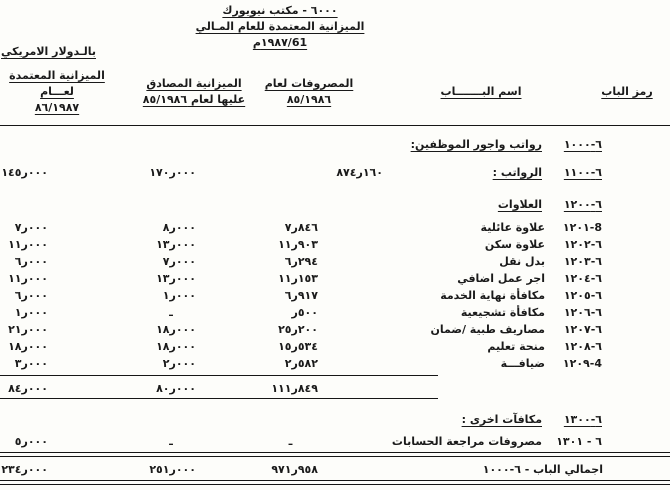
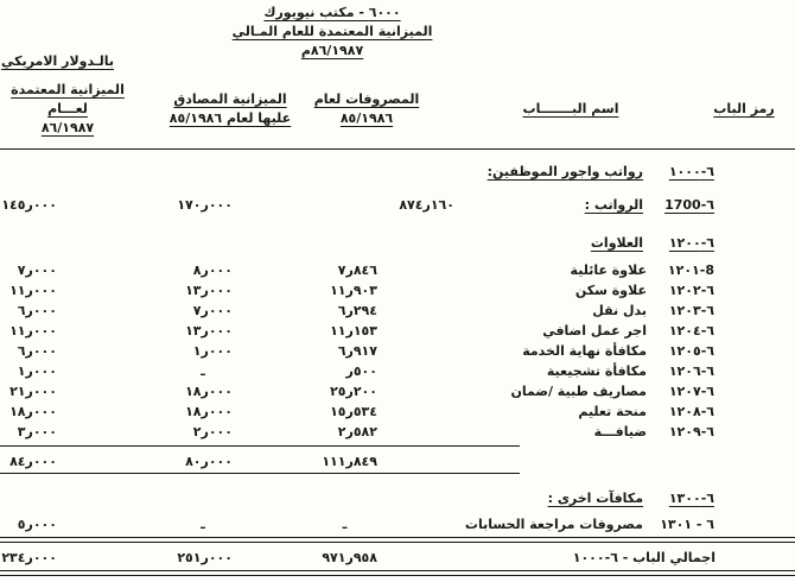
  ٦٠٠٠ - مكتب نيويورك
  الميزانية المعتمدة للعام المـالي
- 61/١٩٨٧م
+ ٨٦/١٩٨٧م
  بالـدولار الامريكي
  رمز الباب
  اسم البـــــــاب
  المصروفات لعام
  ٨٥/١٩٨٦
  الميزانية المصادق
  عليها لعام ٨٥/١٩٨٦
  الميزانية المعتمدة
  لعـــام
  ٨٦/١٩٨٧
  ٦-١٠٠٠
  رواتب واجور الموظفين:
- ٦-١١٠٠
+ ٦-1700
  الرواتب :
  ١٦٠ر٨٧٤
  ٠٠٠ر١٧٠
  ٠٠٠ر١٤٥
  ٦-١٢٠٠
  العلاوات
  8-١٢٠١
  علاوة عائلية
  ٨٤٦ر٧
  ٠٠٠ر٨
  ٠٠٠ر٧
  ٦-١٢٠٢
  علاوة سكن
  ٩٠٣ر١١
  ٠٠٠ر١٣
  ٠٠٠ر١١
  ٦-١٢٠٣
  بدل نقل
  ٢٩٤ر٦
  ٠٠٠ر٧
  ٠٠٠ر٦
  ٦-١٢٠٤
  اجر عمل اضافي
  ١٥٣ر١١
  ٠٠٠ر١٣
  ٠٠٠ر١١
  ٦-١٢٠٥
  مكافأة نهاية الخدمة
  ٩١٧ر٦
  ٠٠٠ر١
  ٠٠٠ر٦
  ٦-١٢٠٦
  مكافأة تشجيعية
  ٥٠٠ر
  ـ
  ٠٠٠ر١
  ٦-١٢٠٧
  مصاريف طبية /ضمان
  ٢٠٠ر٢٥
  ٠٠٠ر١٨
  ٠٠٠ر٢١
  ٦-١٢٠٨
  منحة تعليم
  ٥٣٤ر١٥
  ٠٠٠ر١٨
  ٠٠٠ر١٨
- 4-١٢٠٩
+ ٦-١٢٠٩
  ضيافـــة
  ٥٨٢ر٢
  ٠٠٠ر٢
  ٠٠٠ر٣
  ٨٤٩ر١١١
  ٠٠٠ر٨٠
  ٠٠٠ر٨٤
  ٦-١٣٠٠
  مكافآت اخرى :
  ٦ - ١٣٠١
  مصروفات مراجعة الحسابات
  ـ
  ـ
  ٠٠٠ر٥
  اجمالي الباب - ٦-١٠٠٠
  ٩٥٨ر٩٧١
  ٠٠٠ر٢٥١
  ٠٠٠ر٢٣٤
